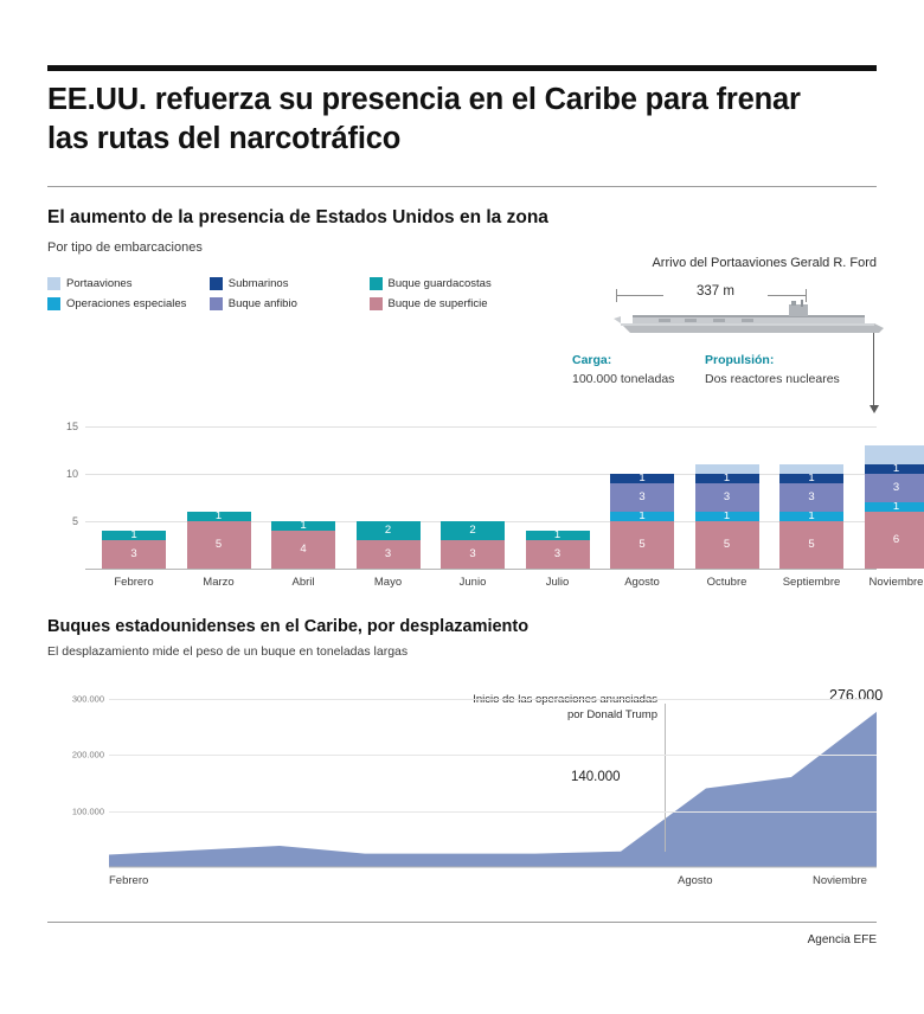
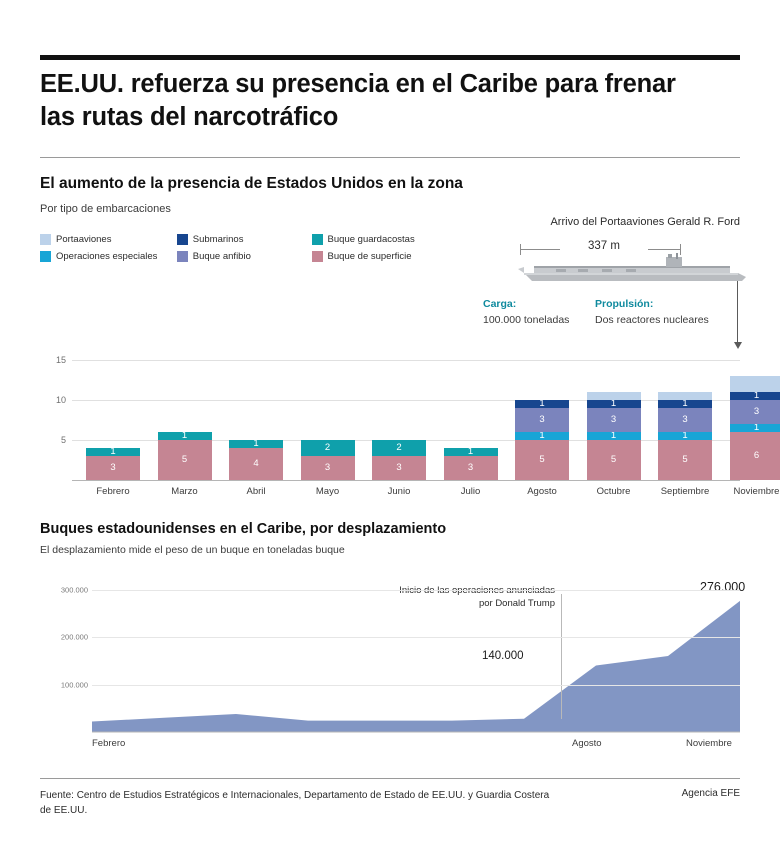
  EE.UU. refuerza su presencia en el Caribe para frenar las rutas del narcotráfico
  El aumento de la presencia de Estados Unidos en la zona
  Por tipo de embarcaciones
  Portaaviones
  Submarinos
  Buque guardacostas
  Operaciones especiales
  Buque anfibio
  Buque de superficie
  Arrivo del Portaaviones Gerald R. Ford
  337 m
  Carga:
  100.000 toneladas
  Propulsión:
  Dos reactores nucleares
  5
  10
  15
  3
  1
  Febrero
  5
  1
  Marzo
  4
  1
  Abril
  3
  2
  Mayo
  3
  2
  Junio
  3
  1
  Julio
  5
  1
  3
  1
  Agosto
  5
  1
  3
  1
  Octubre
  5
  1
  3
  1
  Septiembre
  6
  1
  3
  1
  Noviembre
  Buques estadounidenses en el Caribe, por desplazamiento
- El desplazamiento mide el peso de un buque en toneladas largas
+ El desplazamiento mide el peso de un buque en toneladas buque
  Inicio de las operaciones anunciadas por Donald Trump
  140.000
  276.000
  100.000
  200.000
  300.000
  Febrero
  Agosto
  Noviembre
+ Fuente: Centro de Estudios Estratégicos e Internacionales, Departamento de Estado de EE.UU. y Guardia Costera de EE.UU.
  Agencia EFE
